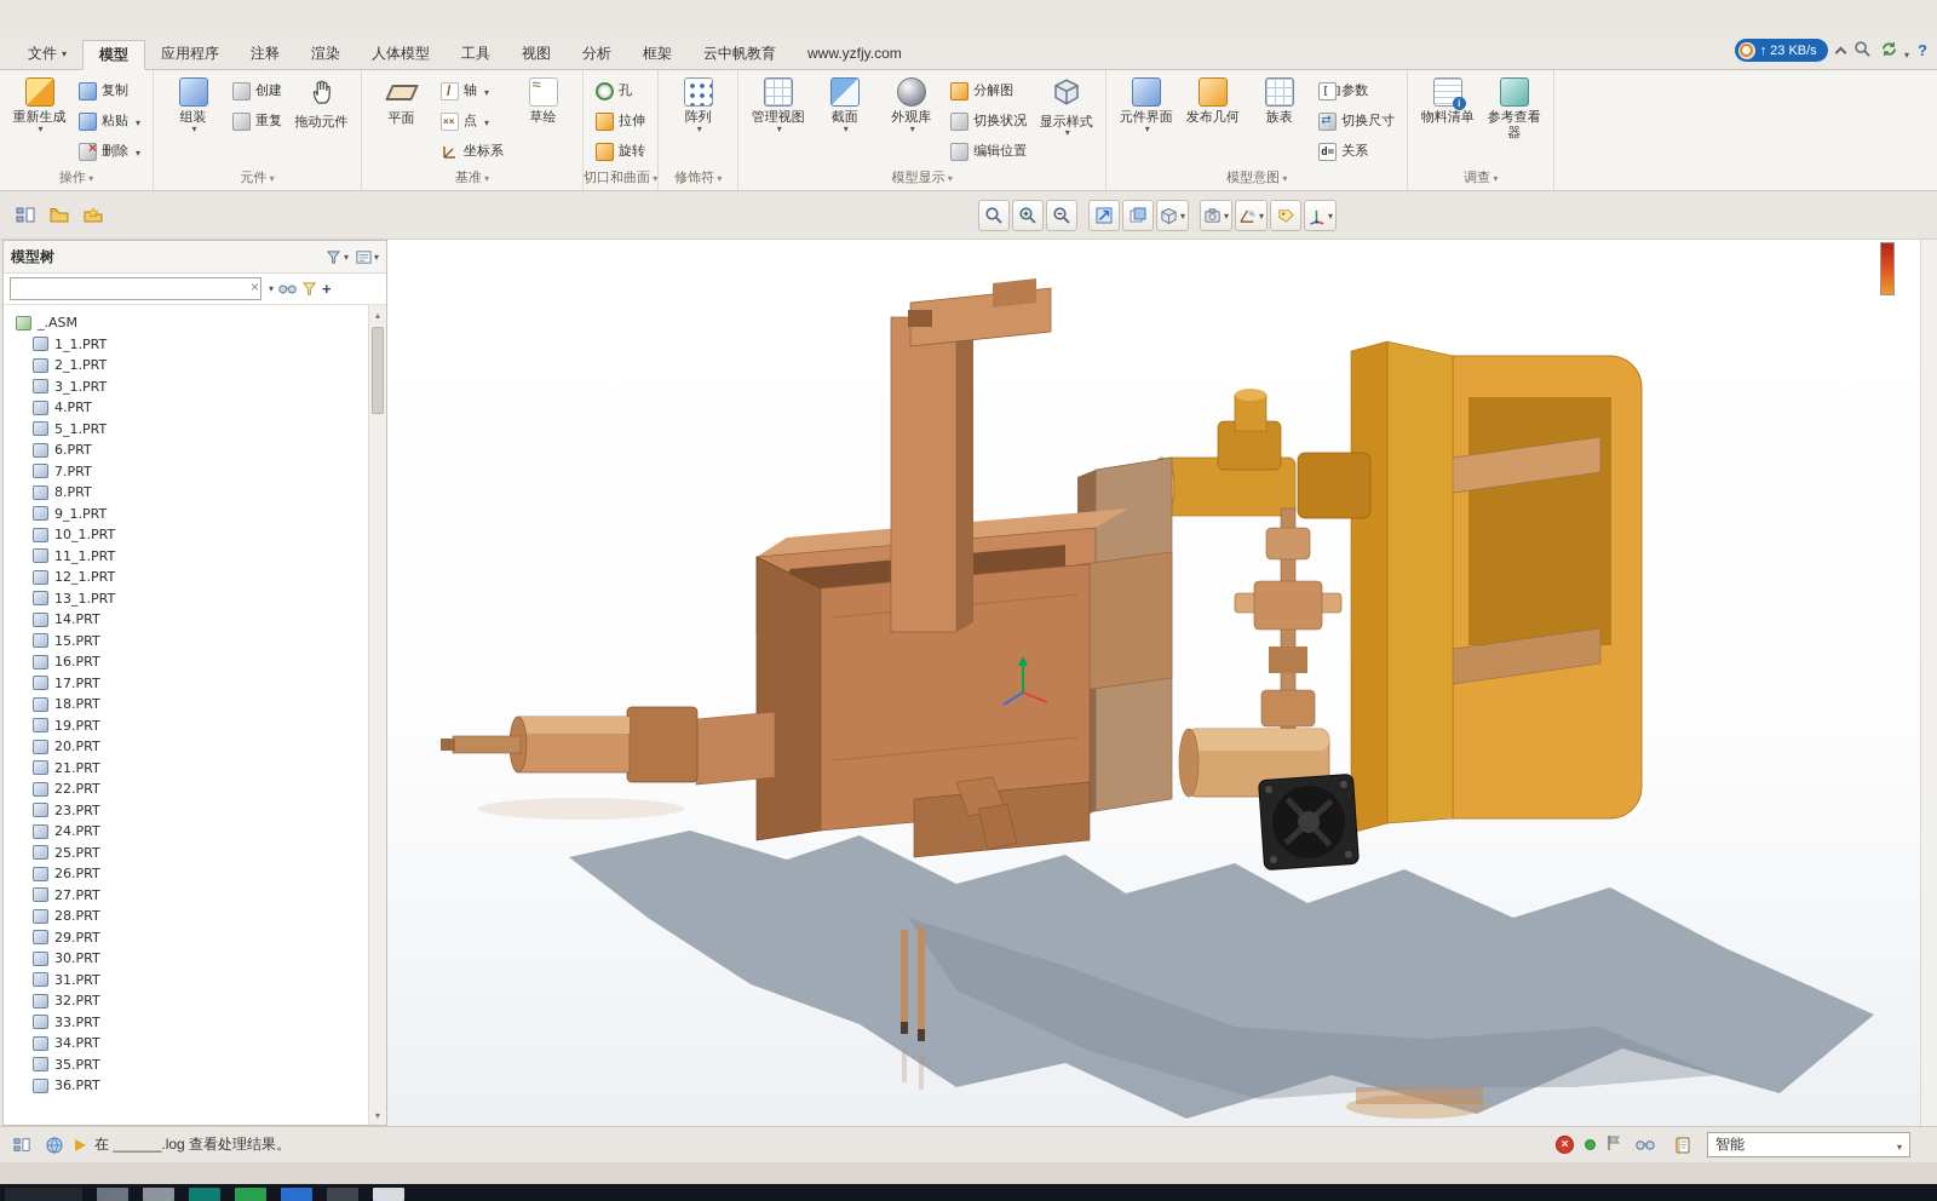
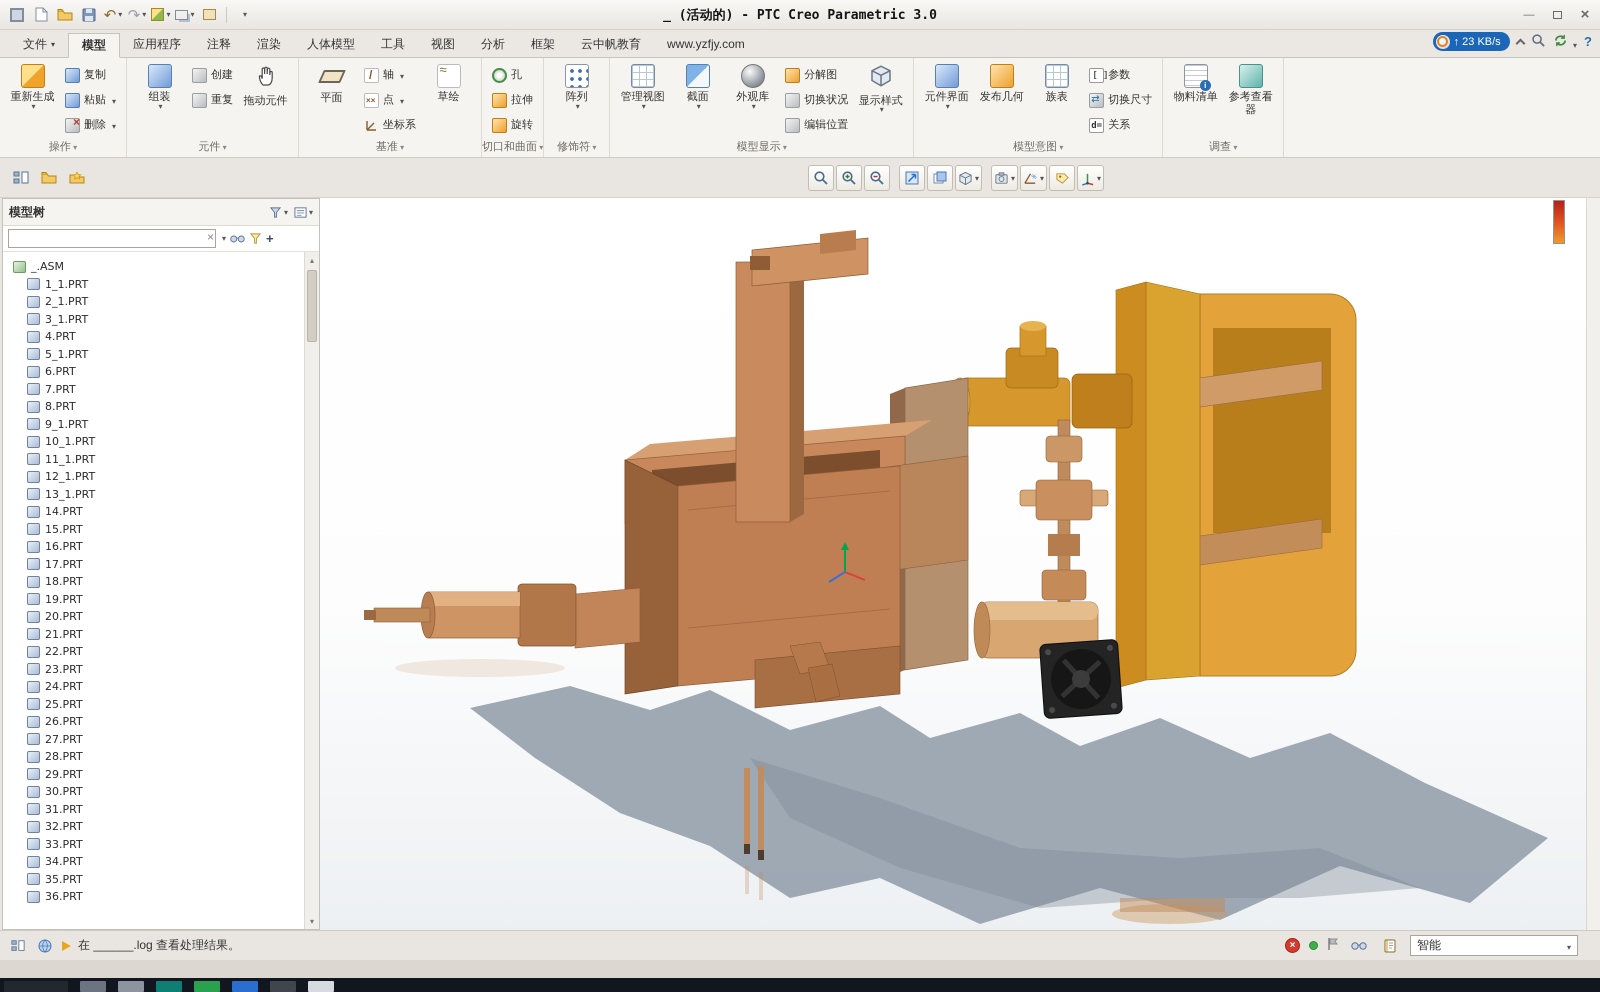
+ _ (活动的) - PTC Creo Parametric 3.0
  文件
  模型
  应用程序
  注释
  渲染
  人体模型
  工具
  视图
  分析
  框架
  云中帆教育
  www.yzfjy.com
  ↑ 23 KB/s
  重新生成
  复制
  粘贴
  删除
  操作
  组装
  创建
  重复
  拖动元件
  元件
  平面
  轴
  点
  坐标系
  草绘
  基准
  孔
  拉伸
  旋转
  切口和曲面
  阵列
  修饰符
  管理视图
  截面
  外观库
  分解图
  切换状况
  编辑位置
  显示样式
  模型显示
  元件界面
  发布几何
  族表
  参数
  切换尺寸
  关系
  模型意图
  物料清单
  参考查看器
  调查
  模型树
  _.ASM
  1_1.PRT
  2_1.PRT
  3_1.PRT
  4.PRT
  5_1.PRT
  6.PRT
  7.PRT
  8.PRT
  9_1.PRT
  10_1.PRT
  11_1.PRT
  12_1.PRT
  13_1.PRT
  14.PRT
  15.PRT
  16.PRT
  17.PRT
  18.PRT
  19.PRT
  20.PRT
  21.PRT
  22.PRT
  23.PRT
  24.PRT
  25.PRT
  26.PRT
  27.PRT
  28.PRT
  29.PRT
  30.PRT
  31.PRT
  32.PRT
  33.PRT
  34.PRT
  35.PRT
  36.PRT
  在 ______.log 查看处理结果。
  智能
